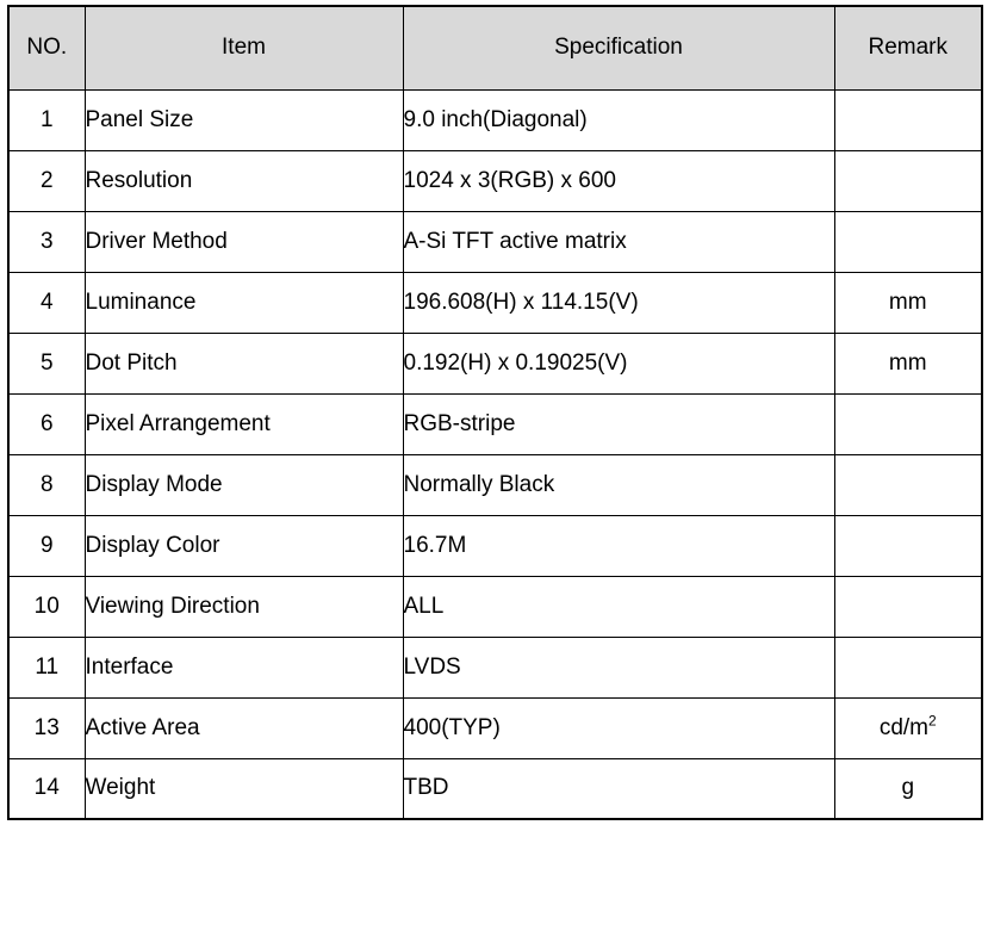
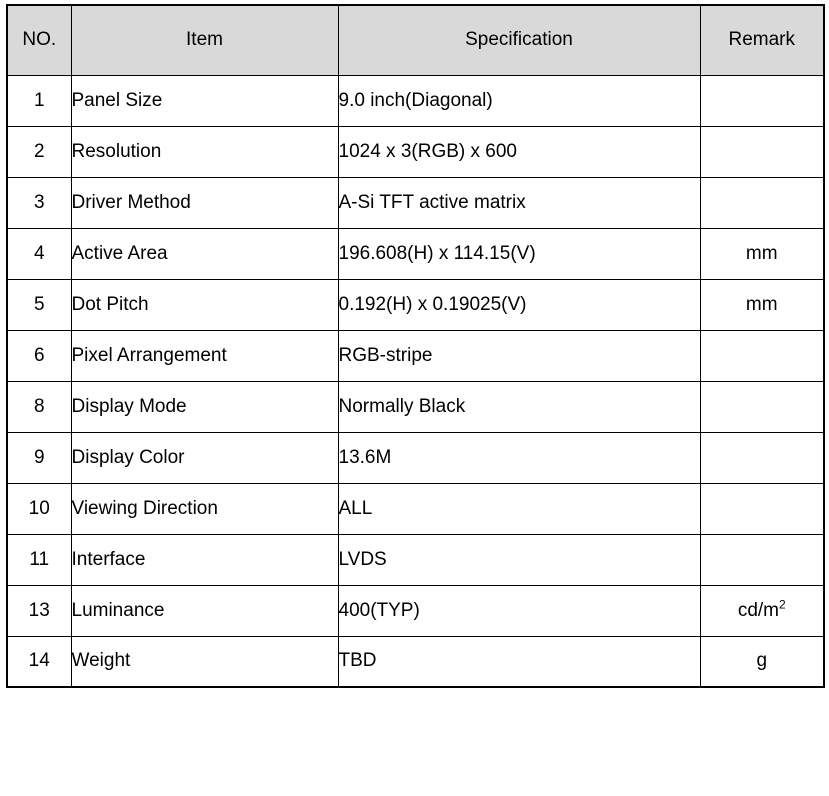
  NO.	Item	Specification	Remark
  1	Panel Size	9.0 inch(Diagonal)
  2	Resolution	1024 x 3(RGB) x 600
  3	Driver Method	A-Si TFT active matrix
- 4	Luminance	196.608(H) x 114.15(V)	mm
+ 4	Active Area	196.608(H) x 114.15(V)	mm
  5	Dot Pitch	0.192(H) x 0.19025(V)	mm
  6	Pixel Arrangement	RGB-stripe
  8	Display Mode	Normally Black
- 9	Display Color	16.7M
+ 9	Display Color	13.6M
  10	Viewing Direction	ALL
  11	Interface	LVDS
- 13	Active Area	400(TYP)	cd/m2
+ 13	Luminance	400(TYP)	cd/m2
  14	Weight	TBD	g
